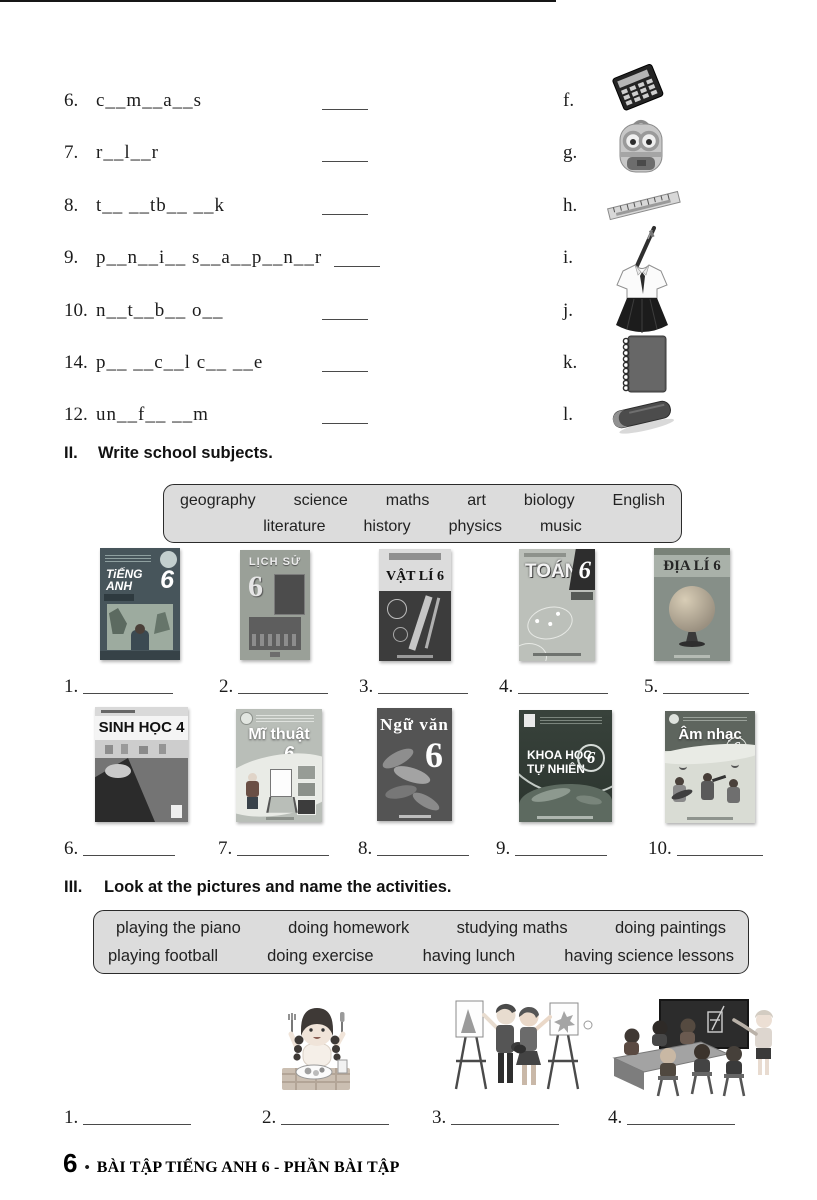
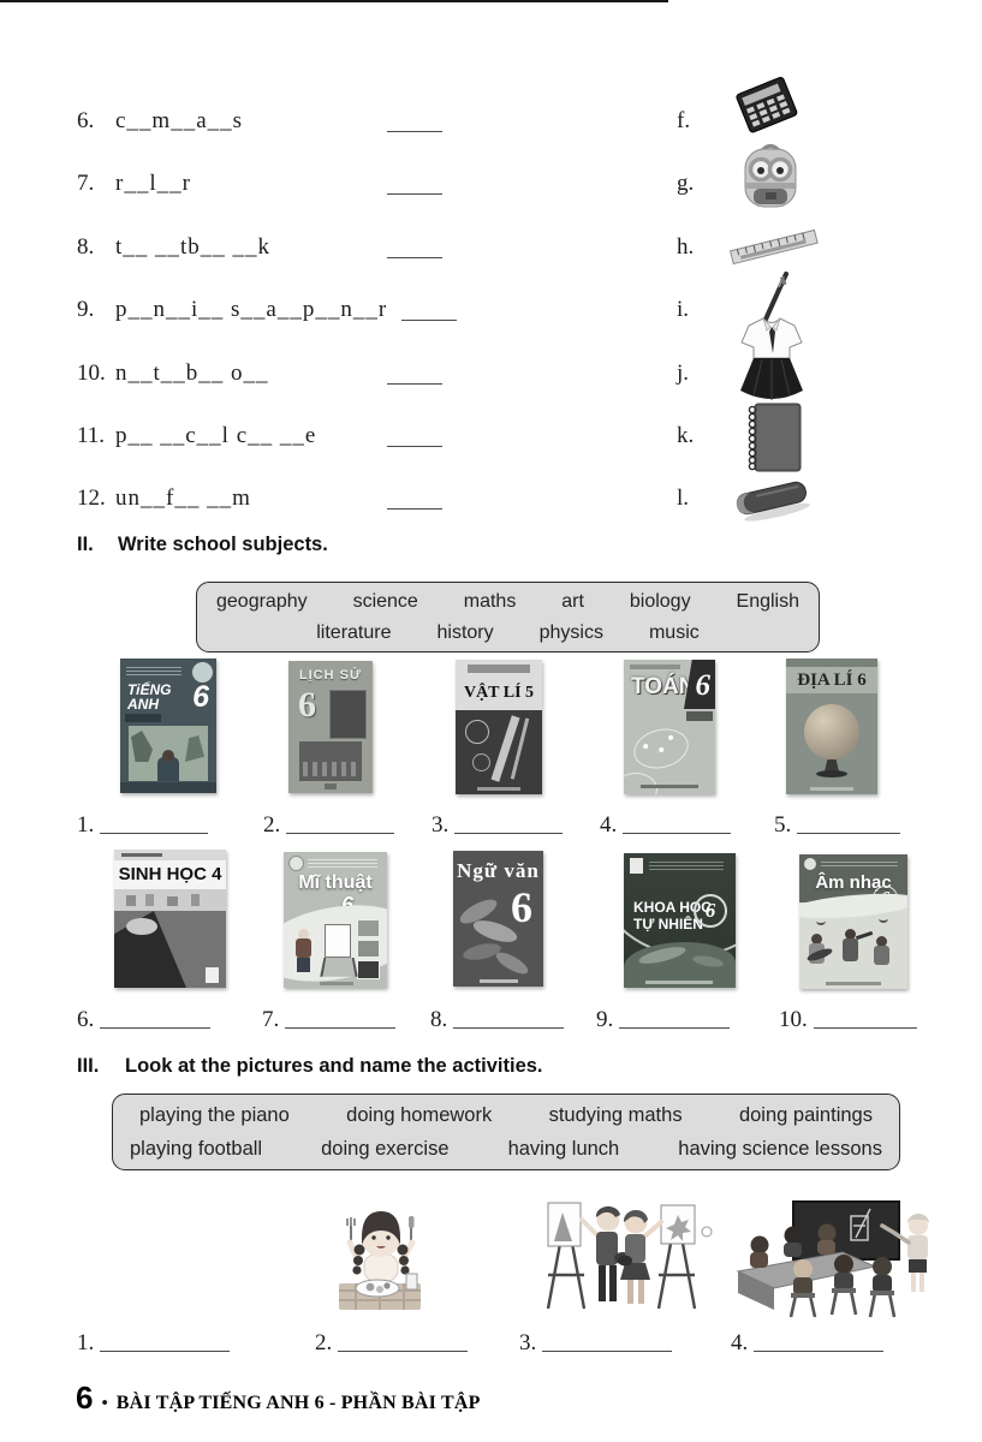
  6.
  c__m__a__s
  7.
  r__l__r
  8.
  t__ __tb__ __k
  9.
  p__n__i__ s__a__p__n__r
  10.
  n__t__b__ o__
- 14.
+ 11.
  p__ __c__l c__ __e
  12.
  un__f__ __m
  f.
  g.
  h.
  i.
  j.
  k.
  l.
  II.
  Write school subjects.
  geography
  science
  maths
  art
  biology
  English
  literature
  history
  physics
  music
  TiẾNG ANH
  6
  LỊCH SỬ
  6
- VẬT LÍ 6
+ VẬT LÍ 5
  TOÁN
  6
  ĐỊA LÍ 6
  1.
  2.
  3.
  4.
  5.
  SINH HỌC 4
  Mĩ thuật
  Ngữ văn
  6
  KHOA HỌC
  TỰ NHIÊN
  6
  Âm nhạc
  6.
  7.
  8.
  9.
  10.
  III.
  Look at the pictures and name the activities.
  playing the piano
  doing homework
  studying maths
  doing paintings
  playing football
  doing exercise
  having lunch
  having science lessons
  1.
  2.
  3.
  4.
  6
  •
  BÀI TẬP TIẾNG ANH 6 - PHẦN BÀI TẬP
